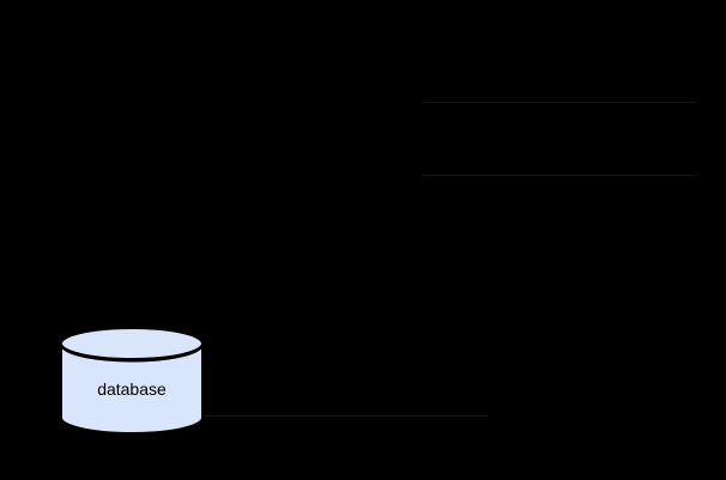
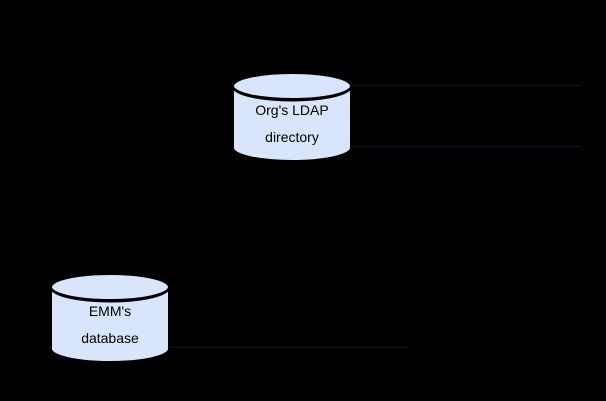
+ Org's LDAP
+ directory
+ EMM's
  database
